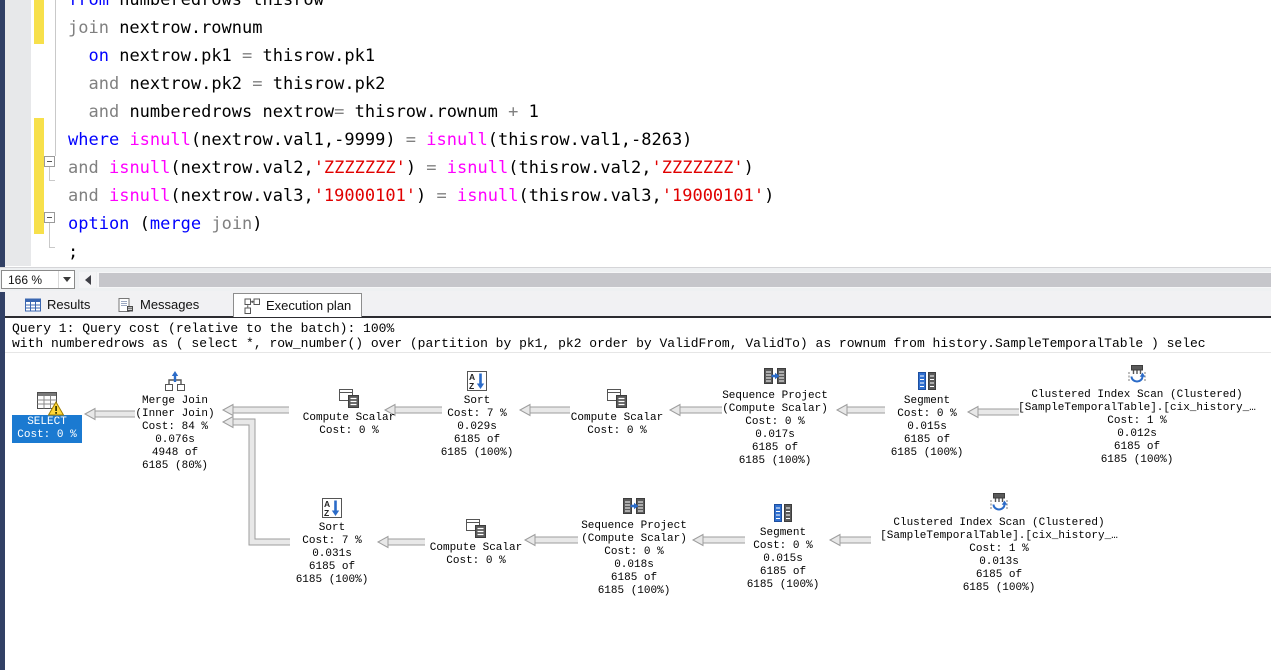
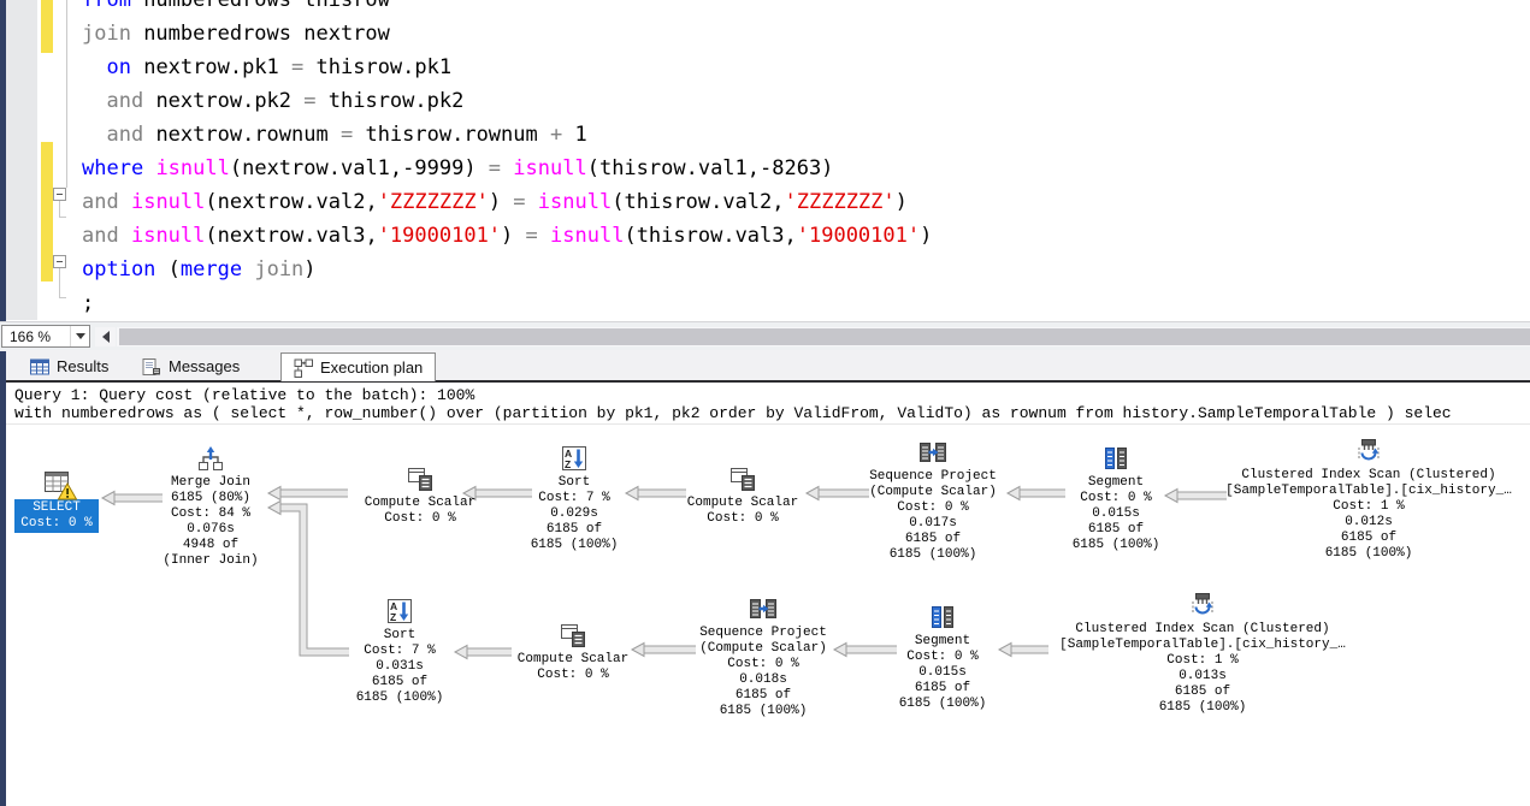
  from numberedrows thisrow
- join nextrow.rownum
+ join numberedrows nextrow
  on nextrow.pk1 = thisrow.pk1
  and nextrow.pk2 = thisrow.pk2
- and numberedrows nextrow= thisrow.rownum + 1
+ and nextrow.rownum = thisrow.rownum + 1
  where isnull(nextrow.val1,-9999) = isnull(thisrow.val1,-8263)
  and isnull(nextrow.val2,'ZZZZZZZ') = isnull(thisrow.val2,'ZZZZZZZ')
  and isnull(nextrow.val3,'19000101') = isnull(thisrow.val3,'19000101')
  option (merge join)
  ;
  166 %
  Results
  Messages
  Execution plan
  Query 1: Query cost (relative to the batch): 100%
  with numberedrows as ( select *, row_number() over (partition by pk1, pk2 order by ValidFrom, ValidTo) as rownum from history.SampleTemporalTable ) selec
  SELECT
  Cost: 0 %
  Merge Join
- (Inner Join)
+ 6185 (80%)
  Cost: 84 %
  0.076s
  4948 of
- 6185 (80%)
+ (Inner Join)
  Compute Scalar
  Cost: 0 %
  Sort
  Cost: 7 %
  0.029s
  6185 of
  6185 (100%)
  Compute Scalar
  Cost: 0 %
  Sequence Project
  (Compute Scalar)
  Cost: 0 %
  0.017s
  6185 of
  6185 (100%)
  Segment
  Cost: 0 %
  0.015s
  6185 of
  6185 (100%)
  Clustered Index Scan (Clustered)
  [SampleTemporalTable].[cix_history_…
  Cost: 1 %
  0.012s
  6185 of
  6185 (100%)
  Sort
  Cost: 7 %
  0.031s
  6185 of
  6185 (100%)
  Compute Scalar
  Cost: 0 %
  Sequence Project
  (Compute Scalar)
  Cost: 0 %
  0.018s
  6185 of
  6185 (100%)
  Segment
  Cost: 0 %
  0.015s
  6185 of
  6185 (100%)
  Clustered Index Scan (Clustered)
  [SampleTemporalTable].[cix_history_…
  Cost: 1 %
  0.013s
  6185 of
  6185 (100%)
